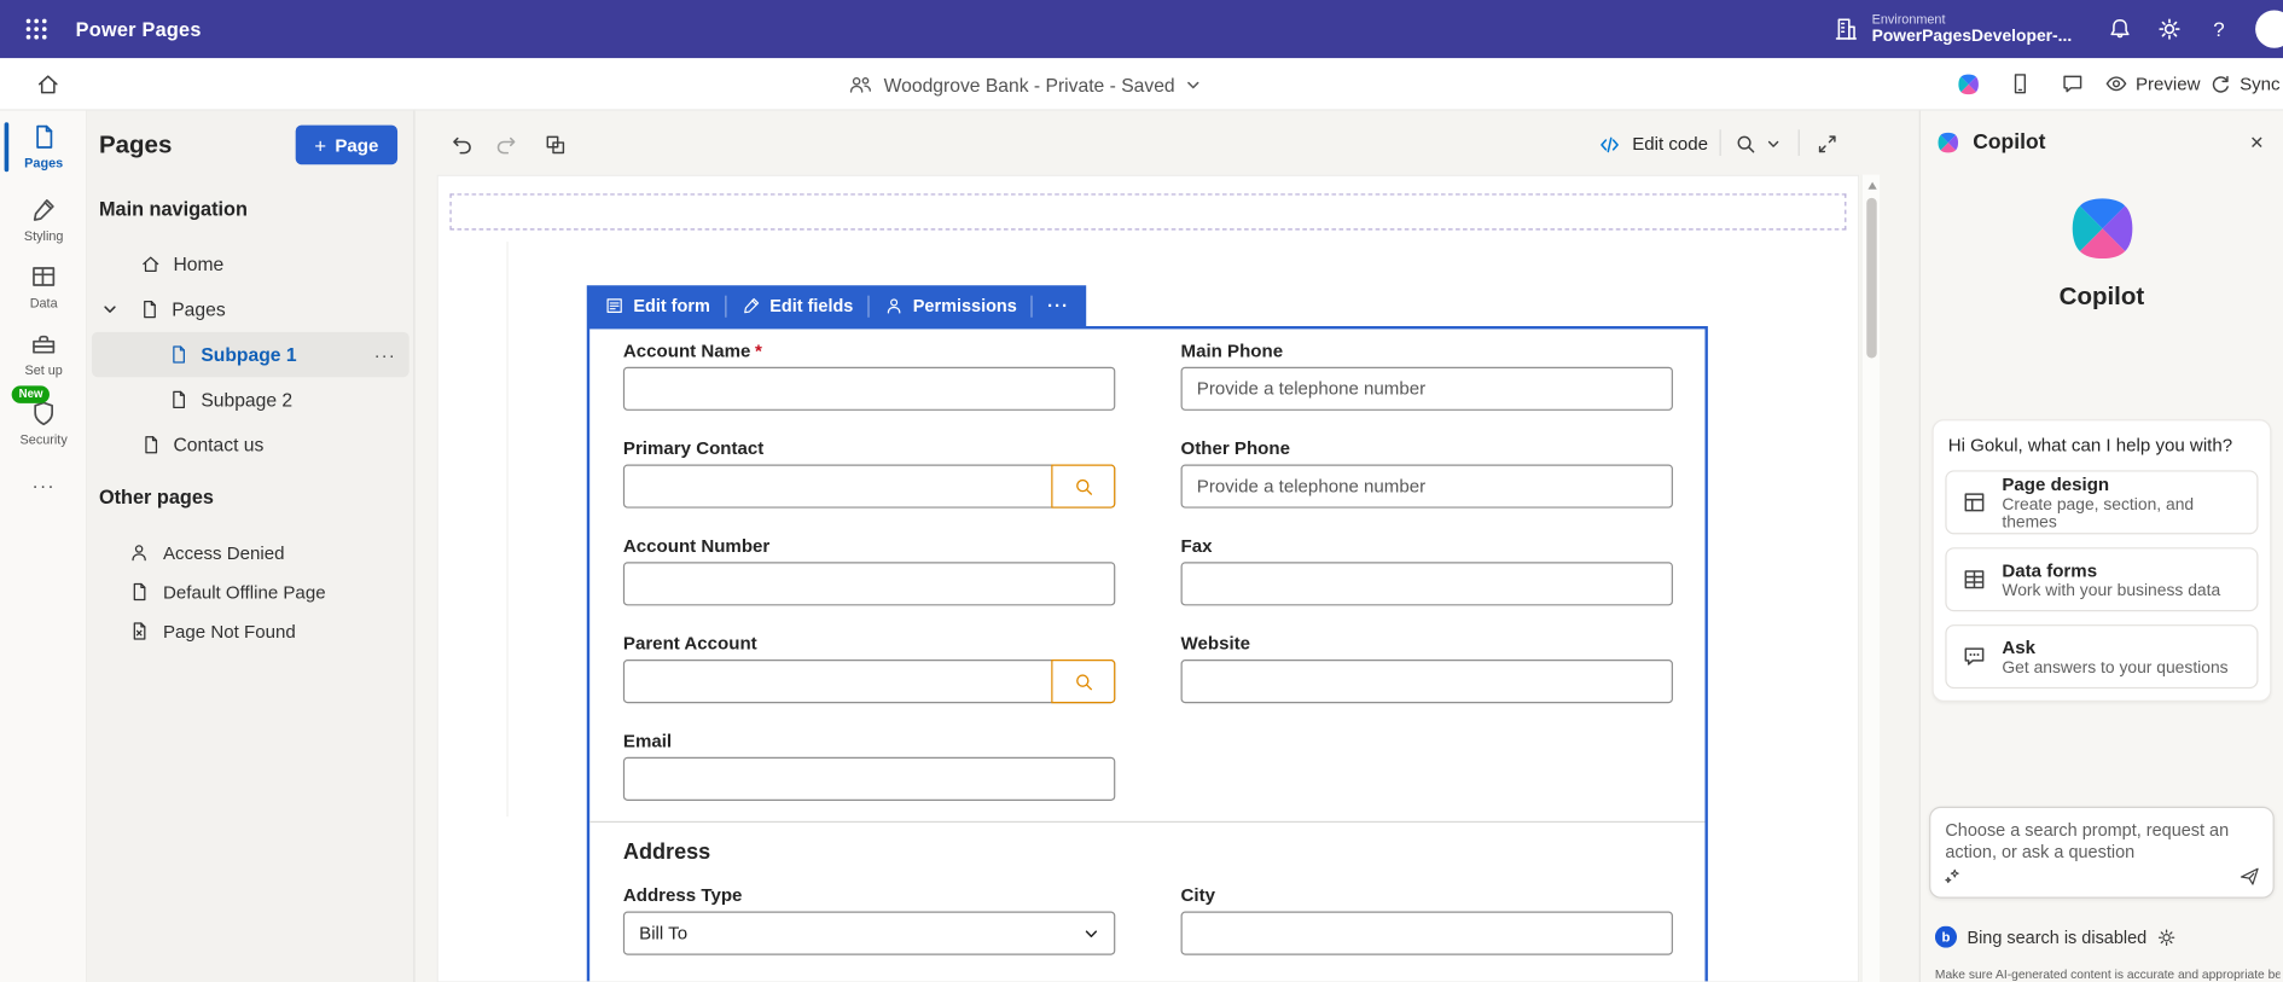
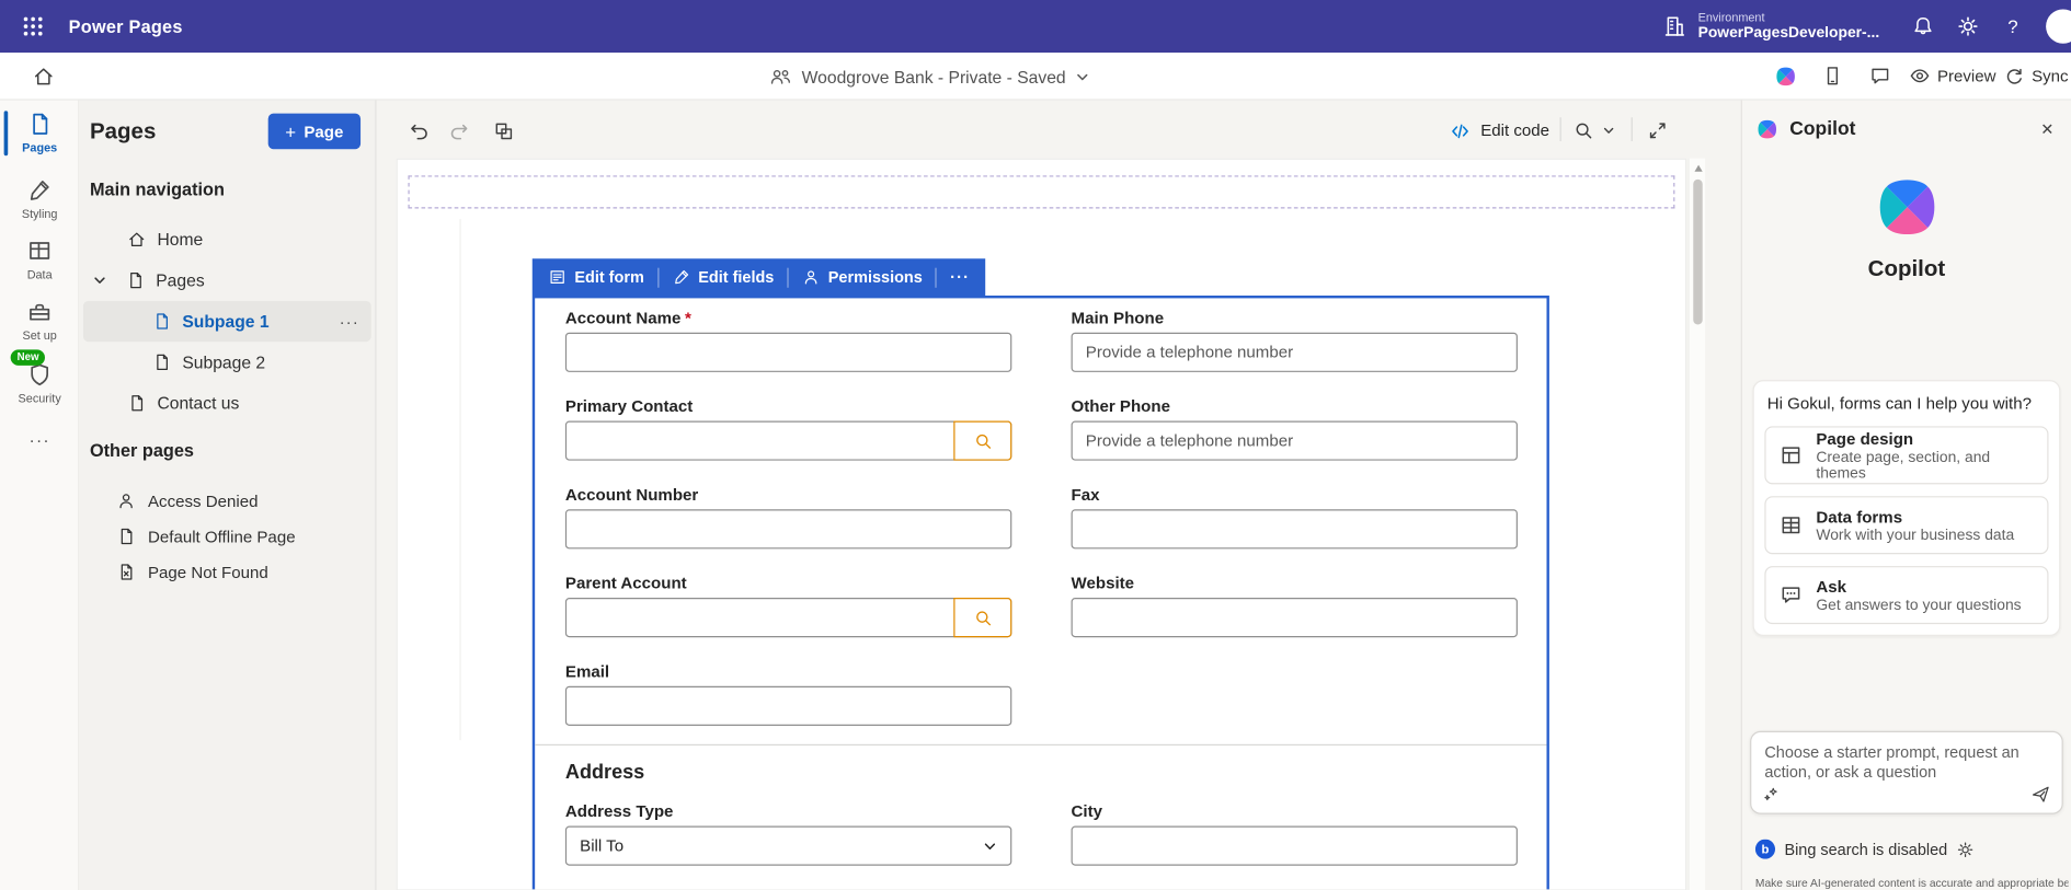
  Power Pages
  Environment
  PowerPagesDeveloper-...
  ?
  Woodgrove Bank - Private - Saved
  Preview
  Sync
  Pages
  Styling
  Data
  Set up
  New
  Security
  ···
  Pages
  +
  Page
  Main navigation
  Home
  Pages
  Subpage 1
  ···
  Subpage 2
  Contact us
  Other pages
  Access Denied
  Default Offline Page
  Page Not Found
  Edit code
  Edit form
  Edit fields
  Permissions
  ···
  Account Name *
  Main Phone
  Provide a telephone number
  Primary Contact
  Other Phone
  Provide a telephone number
  Account Number
  Fax
  Parent Account
  Website
  Email
  Address
  Address Type
  Bill To
  City
  Copilot
  ✕
  Copilot
- Hi Gokul, what can I help you with?
+ Hi Gokul, forms can I help you with?
  Page design
  Create page, section, and themes
  Data forms
  Work with your business data
  Ask
  Get answers to your questions
- Choose a search prompt, request an action, or ask a question
+ Choose a starter prompt, request an action, or ask a question
  Bing search is disabled
  Make sure AI-generated content is accurate and appropriate be
